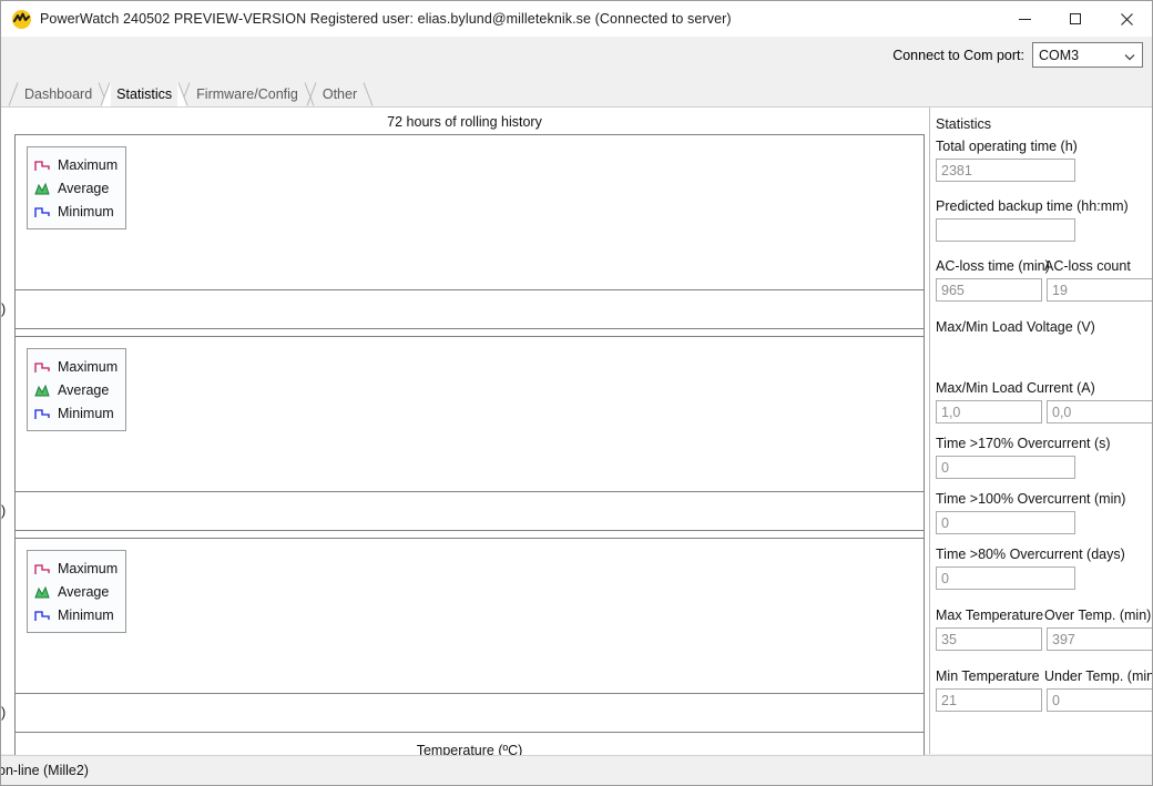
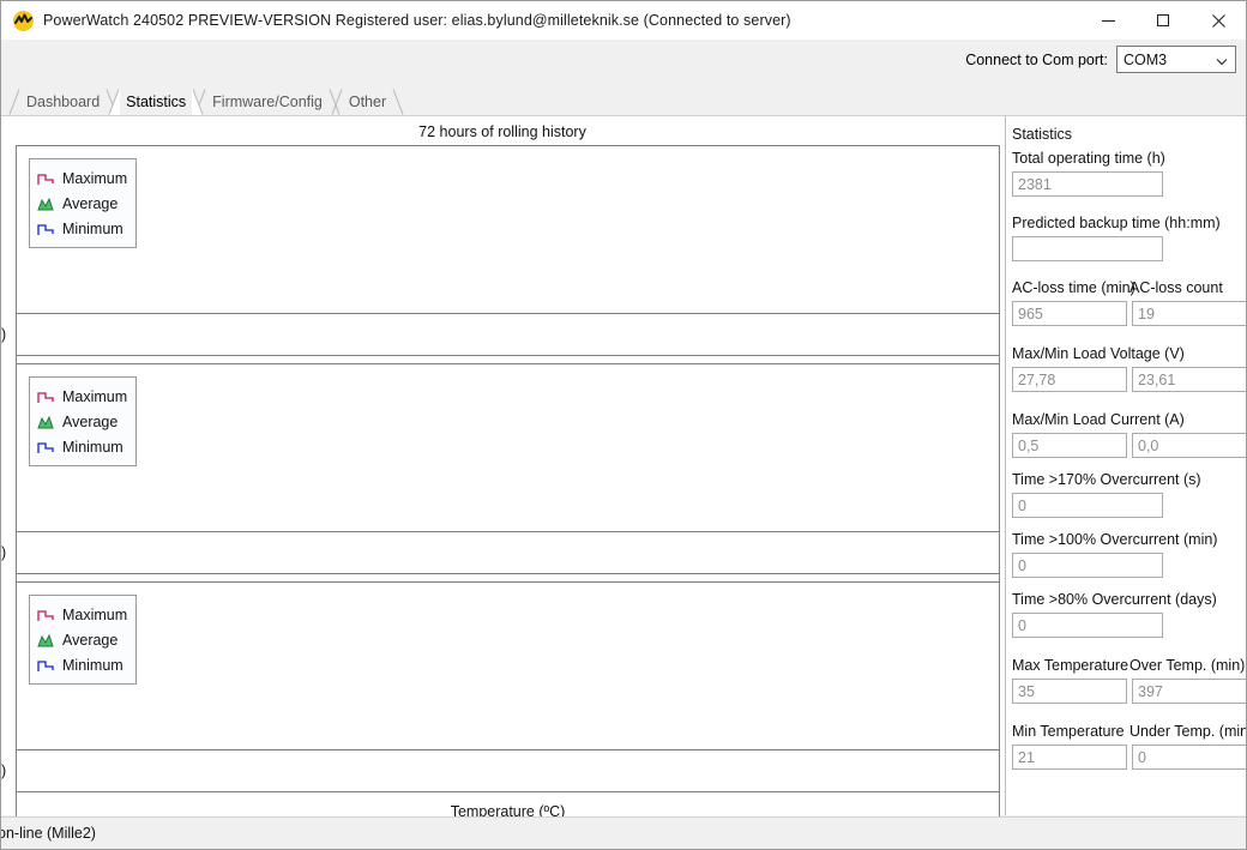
  PowerWatch 240502 PREVIEW-VERSION Registered user: elias.bylund@milleteknik.se (Connected to server)
  Connect to Com port:
  COM3
  Dashboard
  Statistics
  Firmware/Config
  Other
  72 hours of rolling history
  Maximum
  Average
  Minimum
  )
  Maximum
  Average
  Minimum
  )
  Maximum
  Average
  Minimum
  )
  Temperature (ºC)
  Statistics
  Total operating time (h)
  2381
  Predicted backup time (hh:mm)
  AC-loss time (min
  AC-loss count
  965
  19
  Max/Min Load Voltage (V)
+ 27,78
+ 23,61
  Max/Min Load Current (A)
- 1,0
+ 0,5
  0,0
  Time >170% Overcurrent (s)
  0
  Time >100% Overcurrent (min)
  0
  Time >80% Overcurrent (days)
  0
  Max Temperature
  Over Temp. (min)
  35
  397
  Min Temperature
  Under Temp. (min
  21
  0
  on-line (Mille2)
